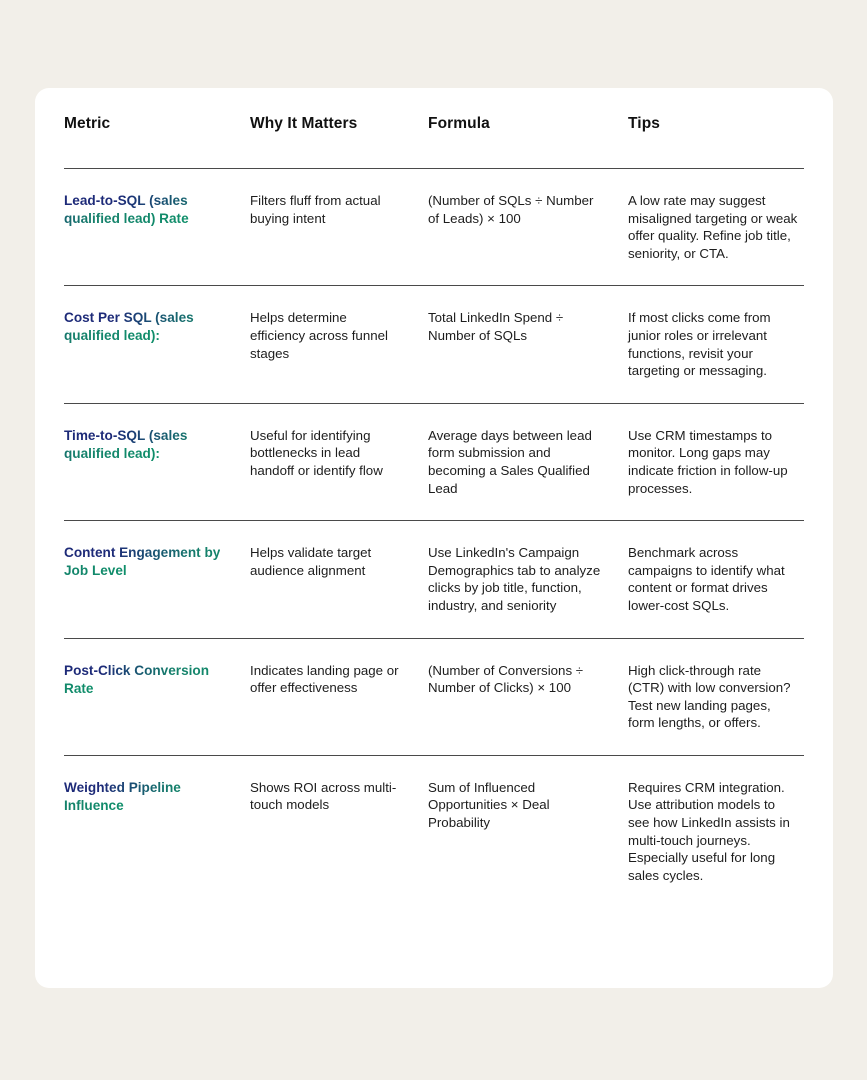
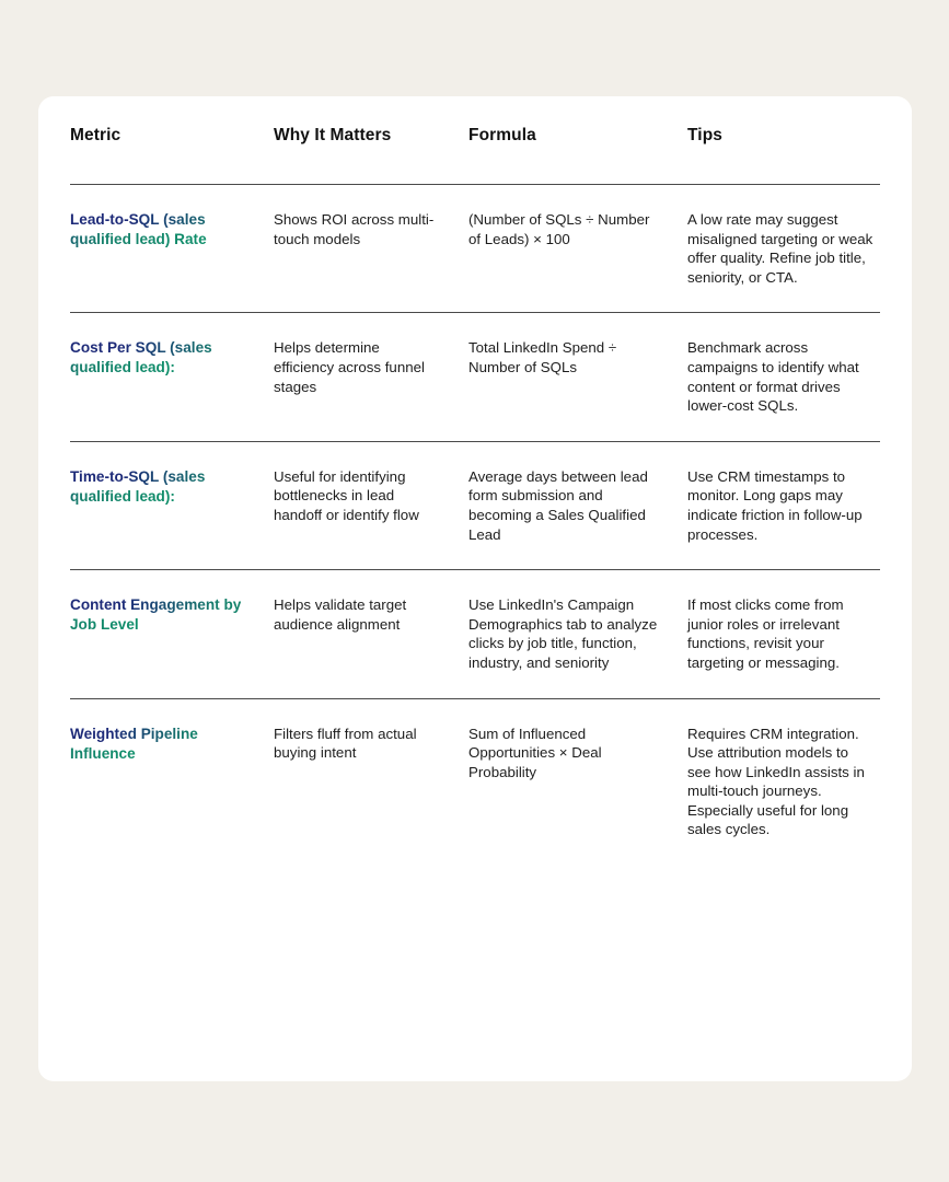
  Metric	Why It Matters	Formula	Tips
- Lead-to-SQL (sales qualified lead) Rate	Filters fluff from actual buying intent	(Number of SQLs ÷ Number of Leads) × 100	A low rate may suggest misaligned targeting or weak offer quality. Refine job title, seniority, or CTA.
+ Lead-to-SQL (sales qualified lead) Rate	Shows ROI across multi-touch models	(Number of SQLs ÷ Number of Leads) × 100	A low rate may suggest misaligned targeting or weak offer quality. Refine job title, seniority, or CTA.
- Cost Per SQL (sales qualified lead):	Helps determine efficiency across funnel stages	Total LinkedIn Spend ÷ Number of SQLs	If most clicks come from junior roles or irrelevant functions, revisit your targeting or messaging.
+ Cost Per SQL (sales qualified lead):	Helps determine efficiency across funnel stages	Total LinkedIn Spend ÷ Number of SQLs	Benchmark across campaigns to identify what content or format drives lower-cost SQLs.
  Time-to-SQL (sales qualified lead):	Useful for identifying bottlenecks in lead handoff or identify flow	Average days between lead form submission and becoming a Sales Qualified Lead	Use CRM timestamps to monitor. Long gaps may indicate friction in follow-up processes.
- Content Engagement by Job Level	Helps validate target audience alignment	Use LinkedIn's Campaign Demographics tab to analyze clicks by job title, function, industry, and seniority	Benchmark across campaigns to identify what content or format drives lower-cost SQLs.
+ Content Engagement by Job Level	Helps validate target audience alignment	Use LinkedIn's Campaign Demographics tab to analyze clicks by job title, function, industry, and seniority	If most clicks come from junior roles or irrelevant functions, revisit your targeting or messaging.
- Post-Click Conversion Rate	Indicates landing page or offer effectiveness	(Number of Conversions ÷ Number of Clicks) × 100	High click-through rate (CTR) with low conversion? Test new landing pages, form lengths, or offers.
- Weighted Pipeline Influence	Shows ROI across multi-touch models	Sum of Influenced Opportunities × Deal Probability	Requires CRM integration. Use attribution models to see how LinkedIn assists in multi-touch journeys. Especially useful for long sales cycles.
+ Weighted Pipeline Influence	Filters fluff from actual buying intent	Sum of Influenced Opportunities × Deal Probability	Requires CRM integration. Use attribution models to see how LinkedIn assists in multi-touch journeys. Especially useful for long sales cycles.
